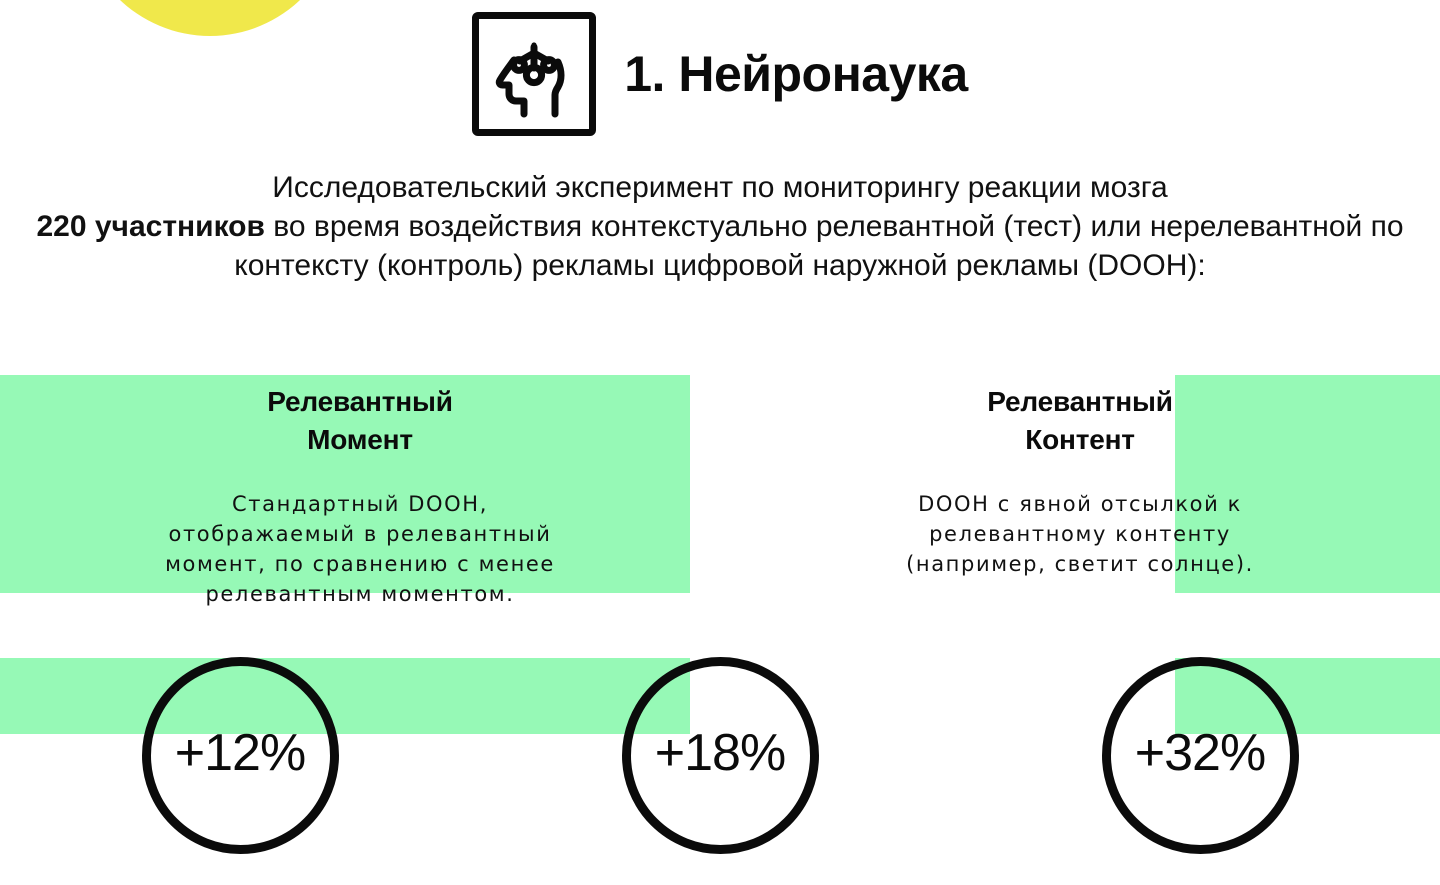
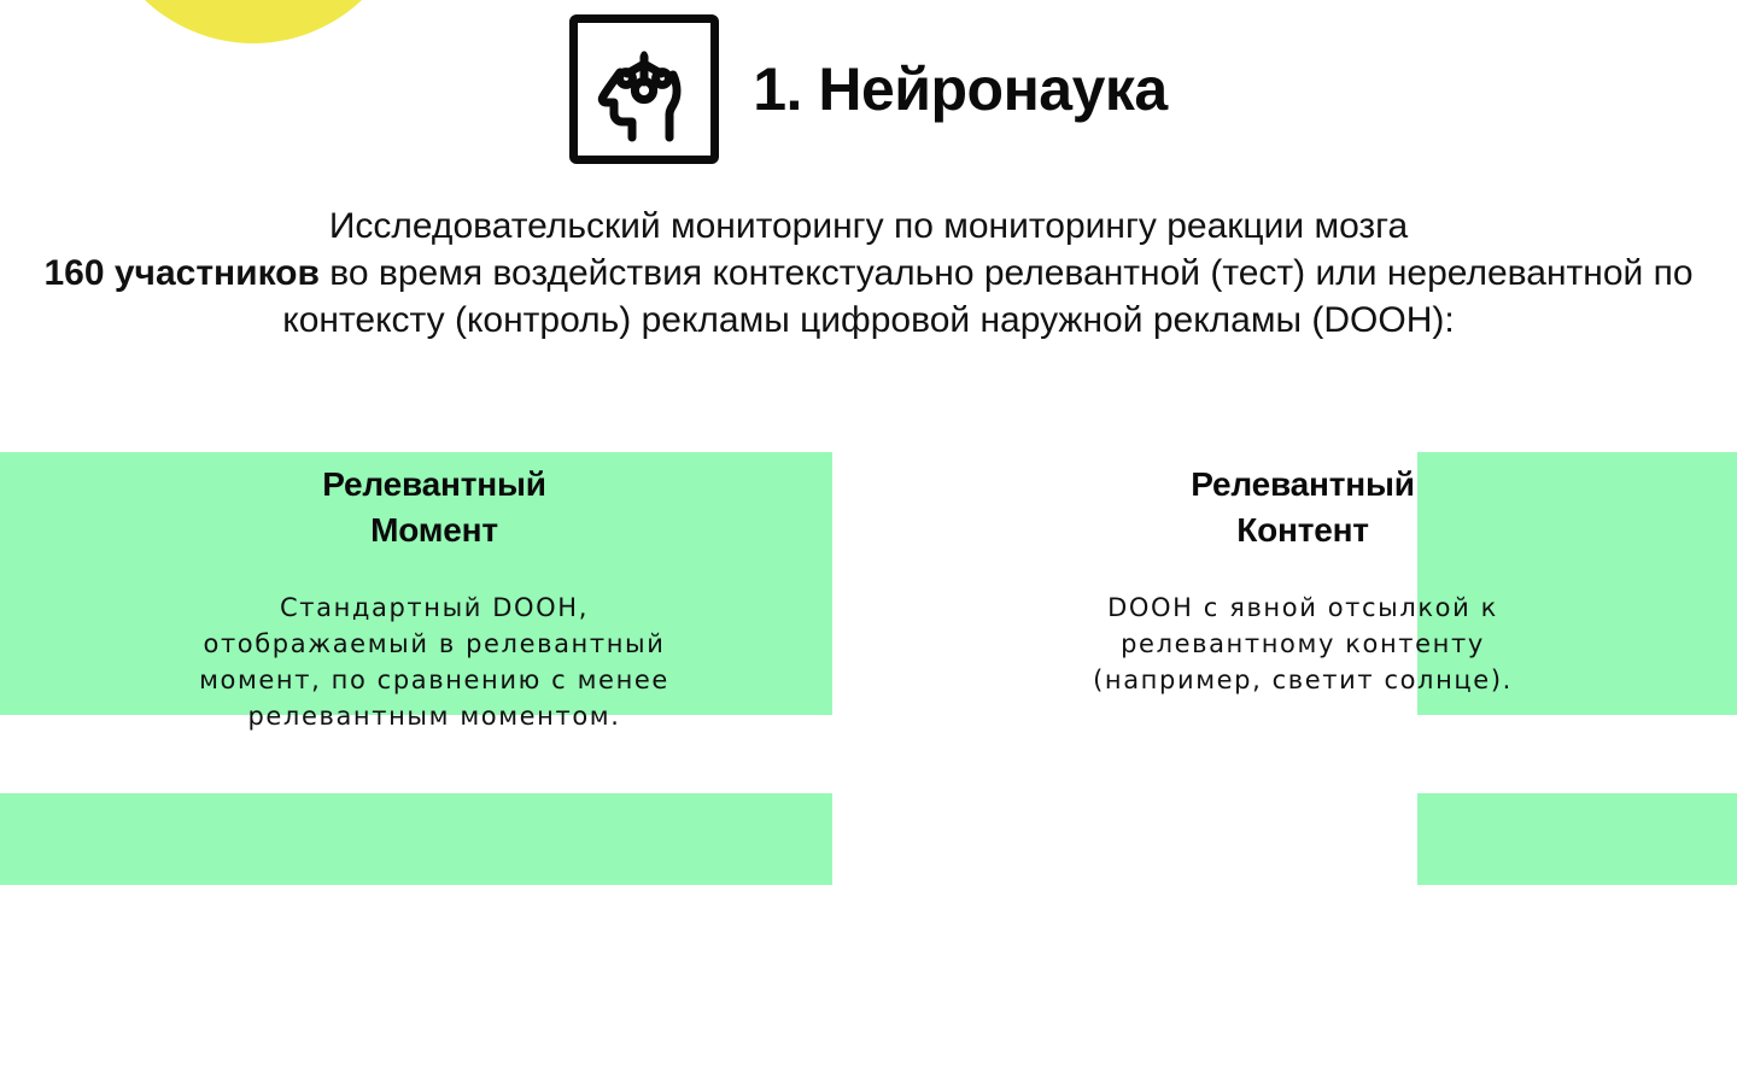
  1. Нейронаука
- Исследовательский эксперимент по мониторингу реакции мозга
+ Исследовательский мониторингу по мониторингу реакции мозга
- 220 участников во время воздействия контекстуально релевантной (тест) или нерелевантной по контексту (контроль) рекламы цифровой наружной рекламы (DOOH):
+ 160 участников во время воздействия контекстуально релевантной (тест) или нерелевантной по контексту (контроль) рекламы цифровой наружной рекламы (DOOH):
  Релевантный
  Момент
  Стандартный DOOH,
  отображаемый в релевантный
  момент, по сравнению с менее
  релевантным моментом.
  Релевантный
  Контент
  DOOH с явной отсылкой к
  релевантному контенту
  (например, светит солнце).
- +12%
- +18%
- +32%
